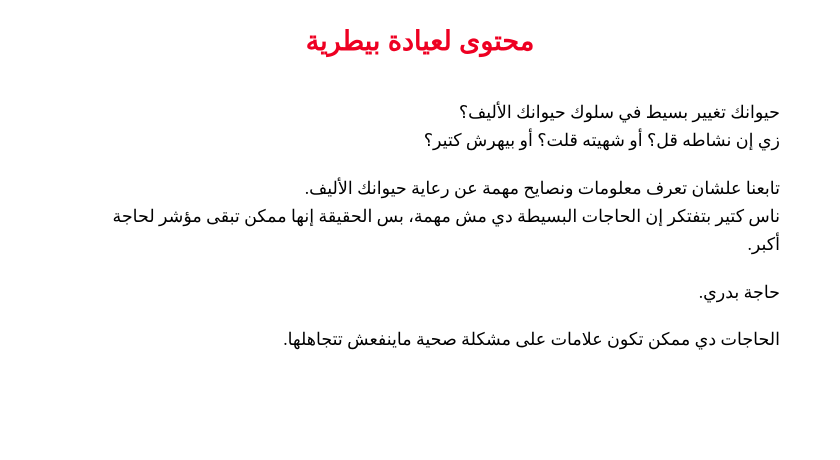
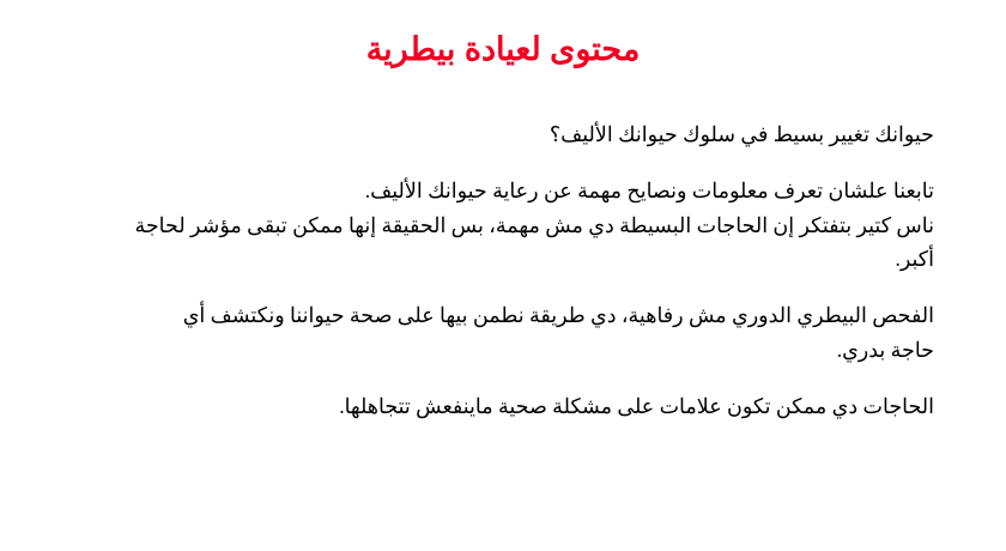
  محتوى لعيادة بيطرية
  حيوانك تغيير بسيط في سلوك حيوانك الأليف؟
- زي إن نشاطه قل؟ أو شهيته قلت؟ أو بيهرش كتير؟
  تابعنا علشان تعرف معلومات ونصايح مهمة عن رعاية حيوانك الأليف.
  ناس كتير بتفتكر إن الحاجات البسيطة دي مش مهمة، بس الحقيقة إنها ممكن تبقى مؤشر لحاجة
  أكبر.
+ الفحص البيطري الدوري مش رفاهية، دي طريقة نطمن بيها على صحة حيواننا ونكتشف أي
  حاجة بدري.
  الحاجات دي ممكن تكون علامات على مشكلة صحية ماينفعش تتجاهلها.
